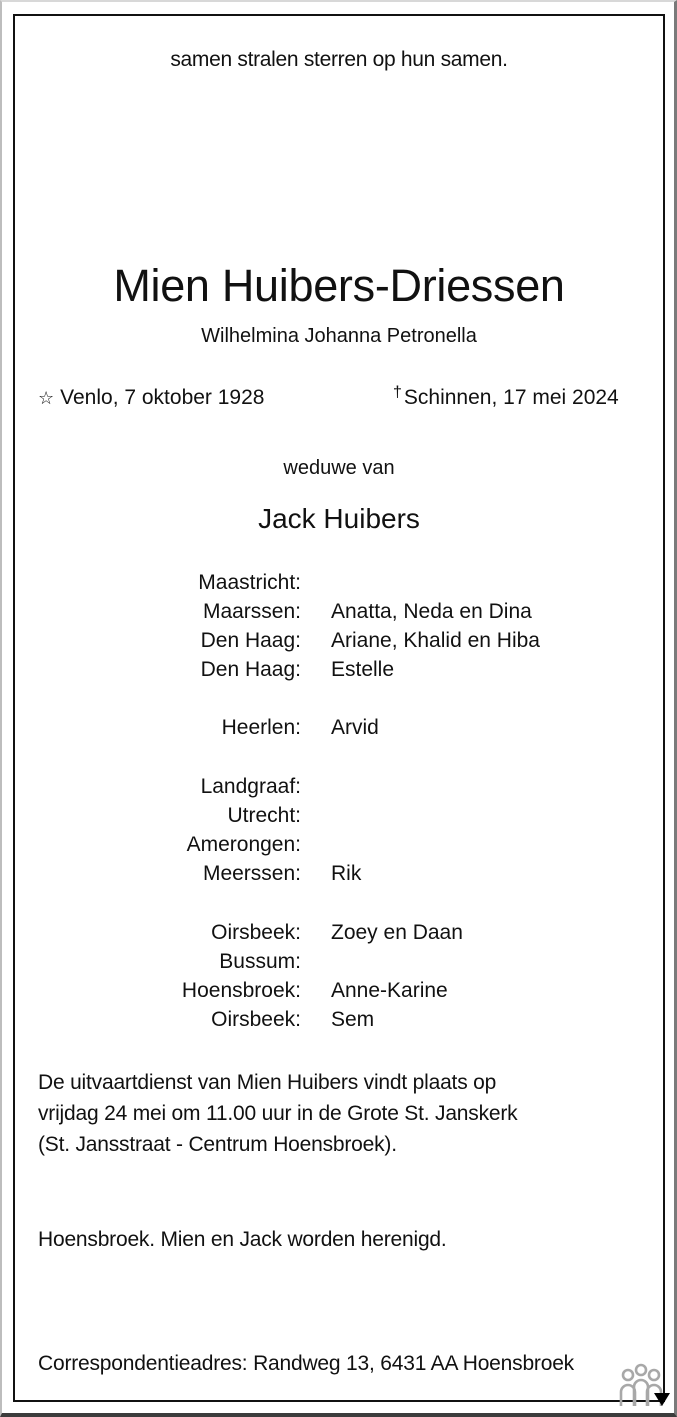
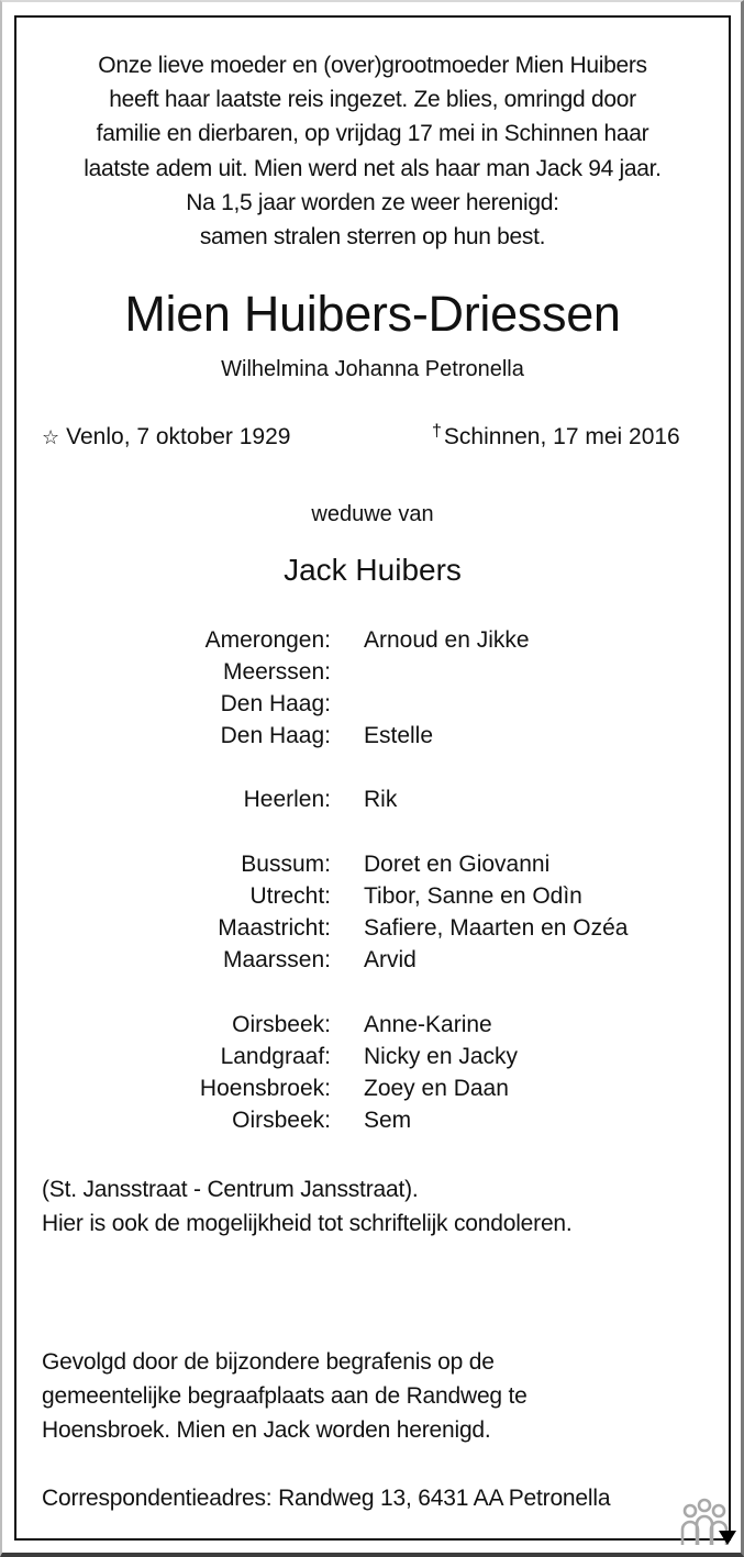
+ Onze lieve moeder en (over)grootmoeder Mien Huibers
+ heeft haar laatste reis ingezet. Ze blies, omringd door
+ familie en dierbaren, op vrijdag 17 mei in Schinnen haar
+ laatste adem uit. Mien werd net als haar man Jack 94 jaar.
+ Na 1,5 jaar worden ze weer herenigd:
- samen stralen sterren op hun samen.
+ samen stralen sterren op hun best.
  Mien Huibers-Driessen
  Wilhelmina Johanna Petronella
- ☆ Venlo, 7 oktober 1928
+ ☆ Venlo, 7 oktober 1929
- †Schinnen, 17 mei 2024
+ †Schinnen, 17 mei 2016
  weduwe van
  Jack Huibers
- Maastricht:
+ Amerongen:
+ Arnoud en Jikke
- Maarssen:
+ Meerssen:
- Anatta, Neda en Dina
  Den Haag:
- Ariane, Khalid en Hiba
  Den Haag:
  Estelle
  Heerlen:
- Arvid
+ Rik
- Landgraaf:
+ Bussum:
+ Doret en Giovanni
  Utrecht:
+ Tibor, Sanne en Odìn
- Amerongen:
+ Maastricht:
+ Safiere, Maarten en Ozéa
- Meerssen:
+ Maarssen:
- Rik
+ Arvid
  Oirsbeek:
- Zoey en Daan
+ Anne-Karine
- Bussum:
+ Landgraaf:
+ Nicky en Jacky
  Hoensbroek:
- Anne-Karine
+ Zoey en Daan
  Oirsbeek:
  Sem
- De uitvaartdienst van Mien Huibers vindt plaats op
- vrijdag 24 mei om 11.00 uur in de Grote St. Janskerk
- (St. Jansstraat - Centrum Hoensbroek).
+ (St. Jansstraat - Centrum Jansstraat).
+ Hier is ook de mogelijkheid tot schriftelijk condoleren.
+ Gevolgd door de bijzondere begrafenis op de
+ gemeentelijke begraafplaats aan de Randweg te
  Hoensbroek. Mien en Jack worden herenigd.
- Correspondentieadres: Randweg 13, 6431 AA Hoensbroek
+ Correspondentieadres: Randweg 13, 6431 AA Petronella
